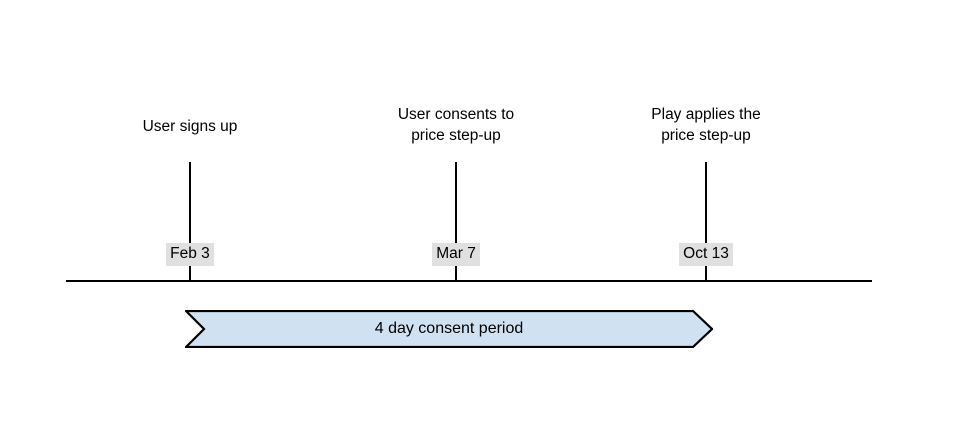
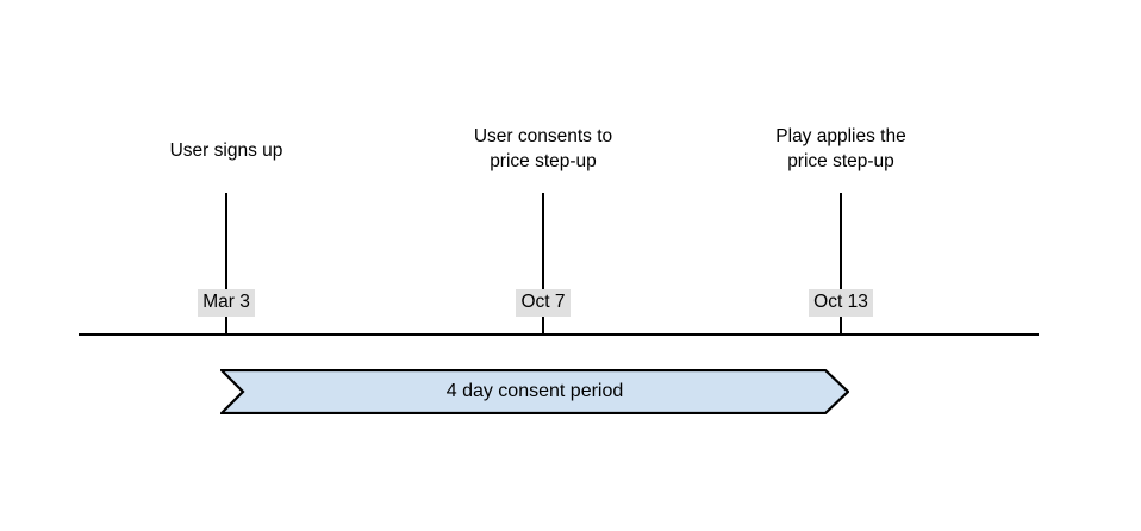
  User signs up
- Feb 3
+ Mar 3
  User consents to
  price step-up
- Mar 7
+ Oct 7
  Play applies the
  price step-up
  Oct 13
  4 day consent period
